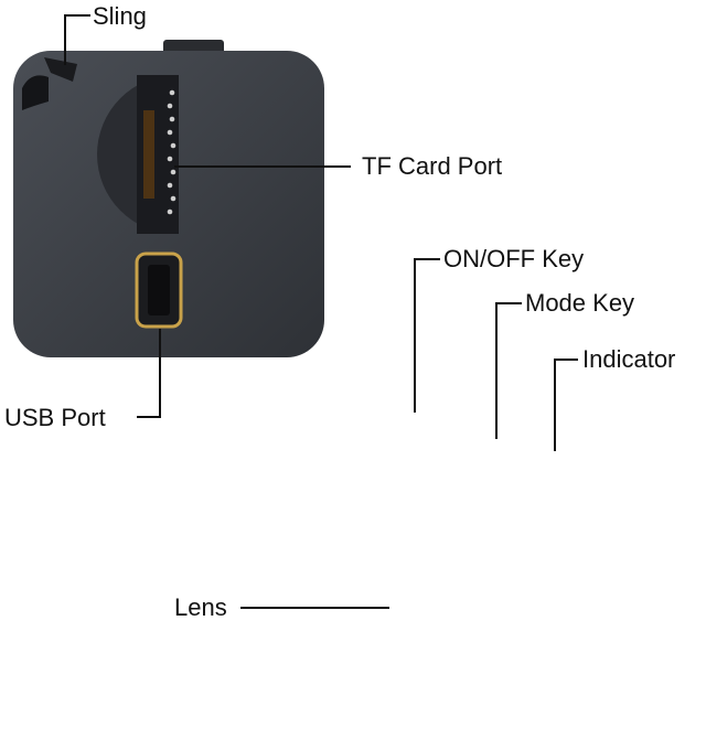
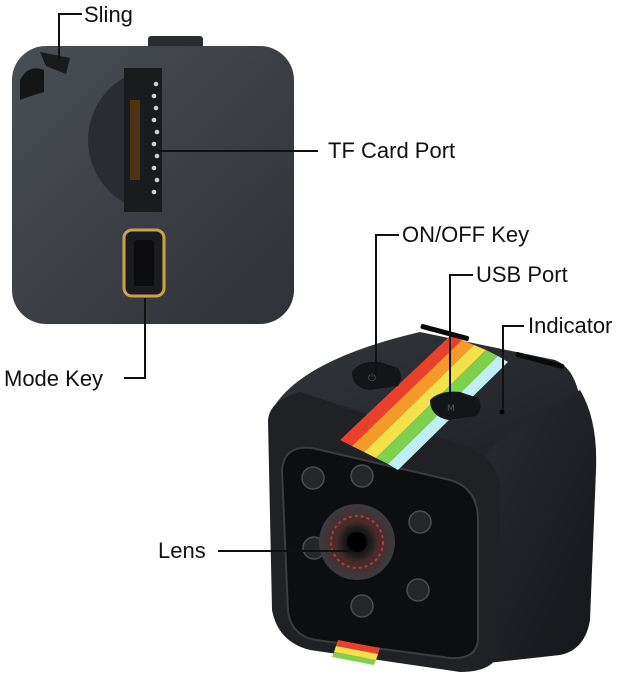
+ ⏻
+ M
  Sling
  TF Card Port
- USB Port
+ Mode Key
  ON/OFF Key
- Mode Key
+ USB Port
  Indicator
  Lens
